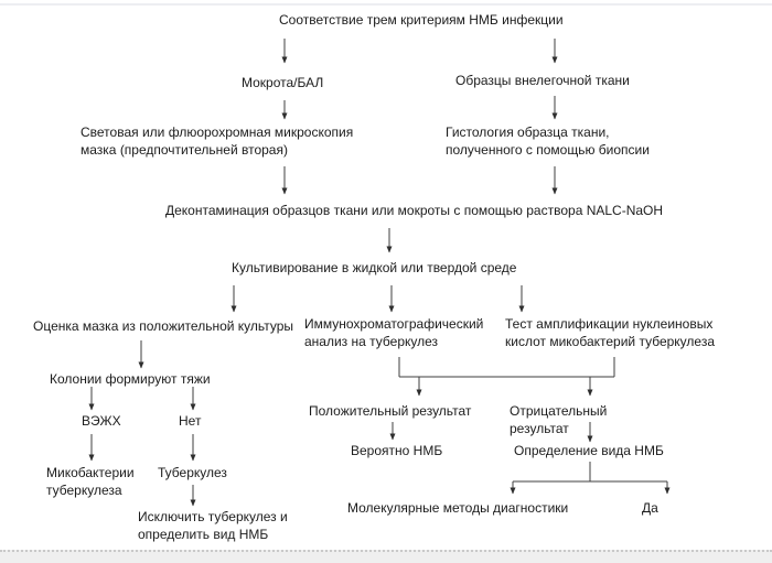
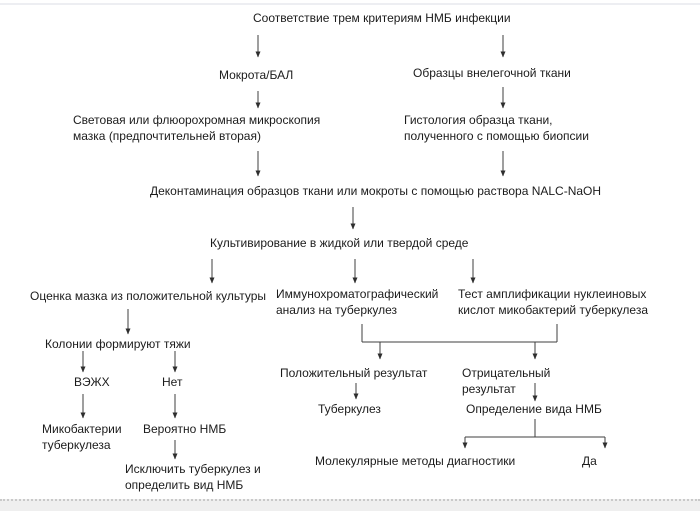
  Соответствие трем критериям НМБ инфекции
  Мокрота/БАЛ
  Образцы внелегочной ткани
  Световая или флюорохромная микроскопия
  мазка (предпочтительней вторая)
  Гистология образца ткани,
  полученного с помощью биопсии
  Деконтаминация образцов ткани или мокроты с помощью раствора NALC-NaOH
  Культивирование в жидкой или твердой среде
  Оценка мазка из положительной культуры
  Иммунохроматографический
  анализ на туберкулез
  Тест амплификации нуклеиновых
  кислот микобактерий туберкулеза
  Колонии формируют тяжи
  ВЭЖХ
  Нет
  Микобактерии
  туберкулеза
- Туберкулез
+ Вероятно НМБ
  Исключить туберкулез и
  определить вид НМБ
  Положительный результат
- Вероятно НМБ
+ Туберкулез
  Отрицательный
  результат
  Определение вида НМБ
  Молекулярные методы диагностики
  Да
